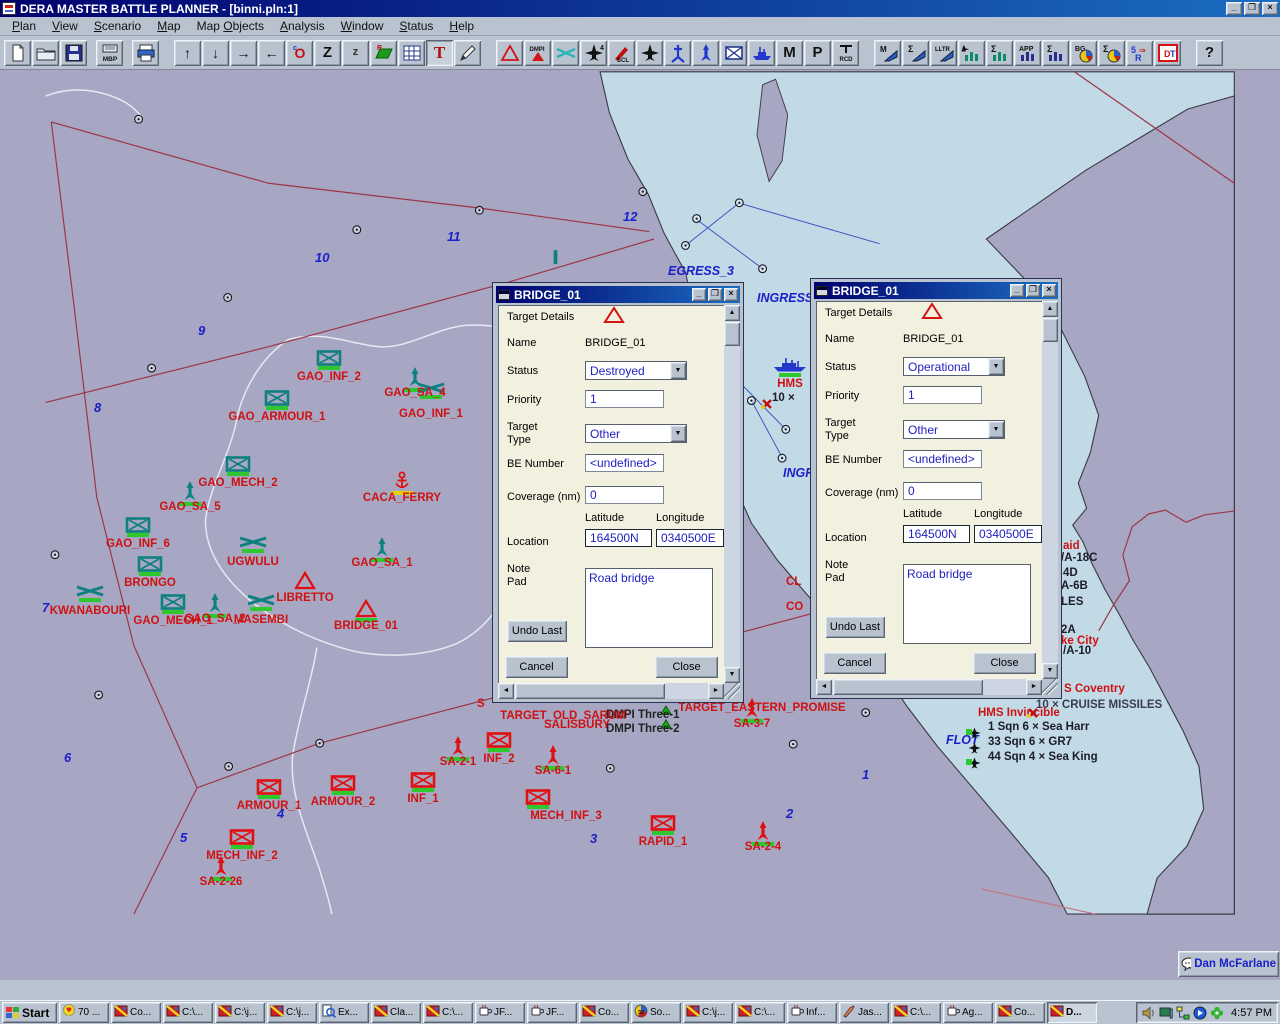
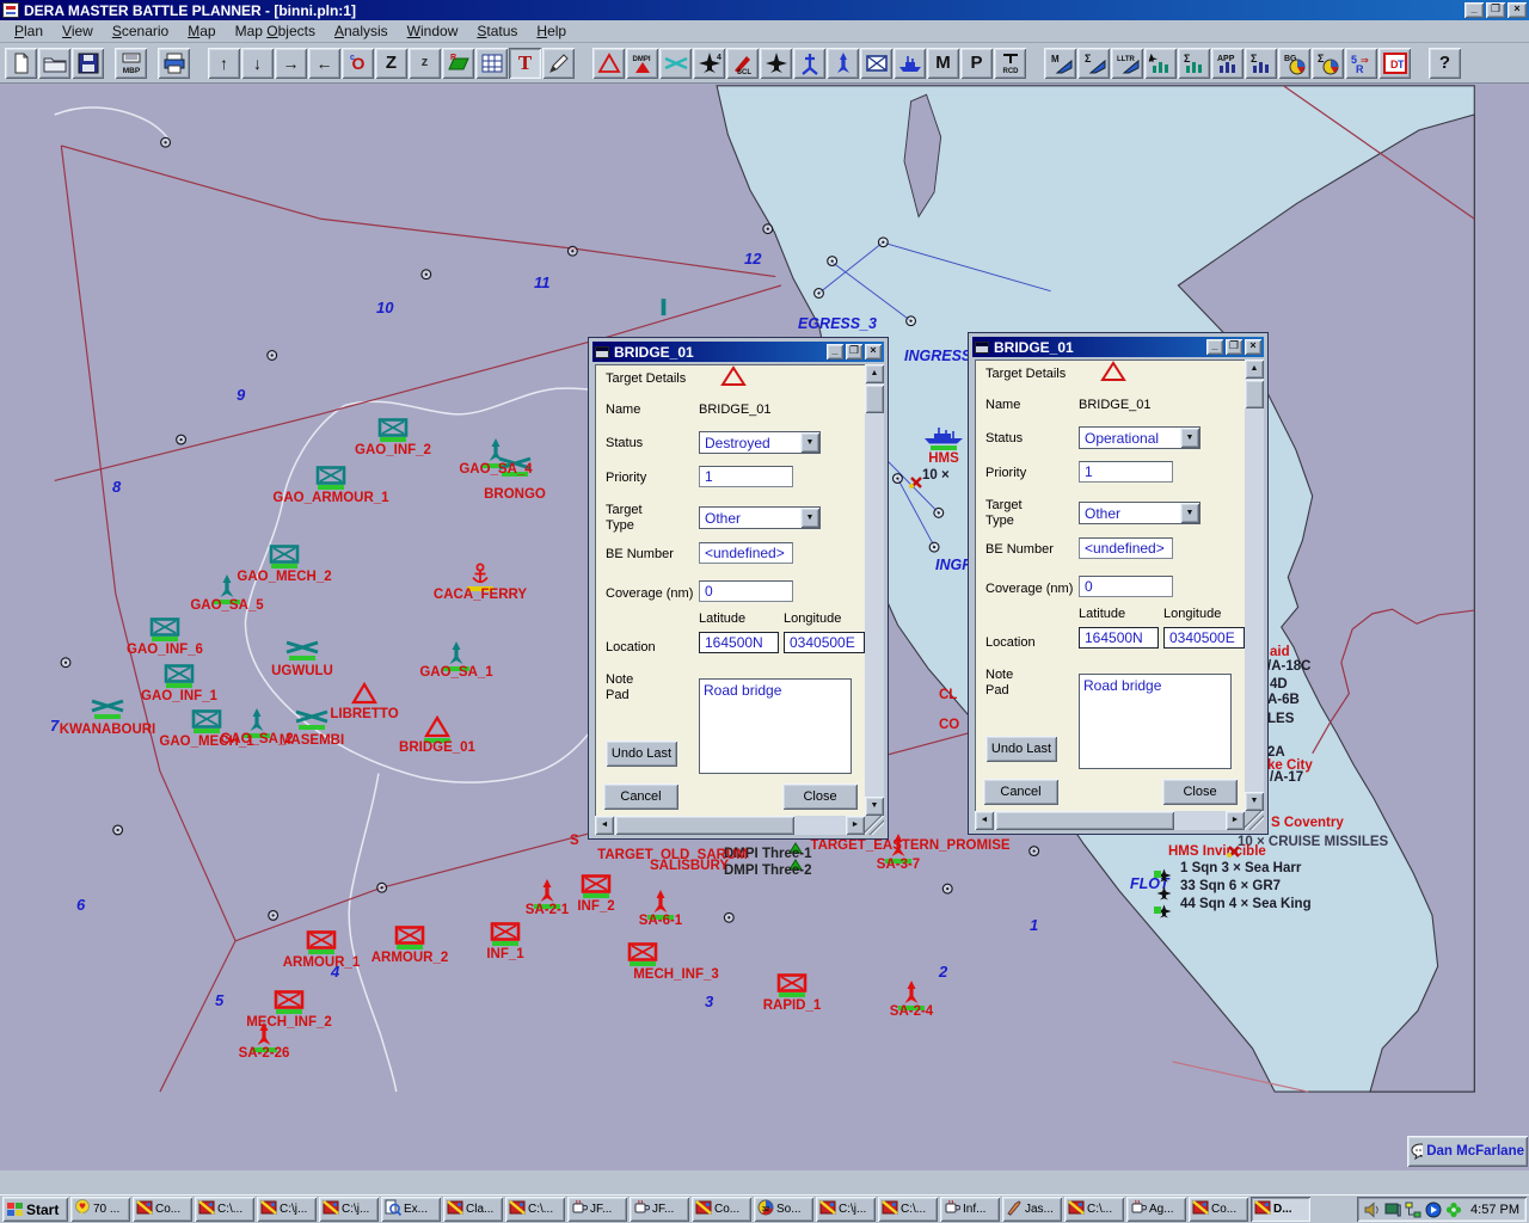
  DERA MASTER BATTLE PLANNER - [binni.pln:1]
  _
  ❐
  ×
  Plan
  View
  Scenario
  Map
  Map Objects
  Analysis
  Window
  Status
  Help
  ↑
  ↓
  →
  ←
  O
  Z
  z
  T
  M
  P
  M
  Σ
  Σ
  Σ
  Σ
  5
  ⇒
  R
  D
  T
  ?
  GAO_INF_2
  GAO_ARMOUR_1
  GAO_SA_4
- GAO_INF_1
+ BRONGO
  GAO_MECH_2
  GAO_SA_5
  CACA_FERRY
  GAO_INF_6
  UGWULU
- BRONGO
+ GAO_INF_1
  GAO_SA_1
  KWANABOURI
  LIBRETTO
  GAO_MECH_1
  GAO_SA_2
  MASEMBI
  BRIDGE_01
  SA-2-1
  INF_2
  SA-6-1
  ARMOUR_1
  ARMOUR_2
  INF_1
  MECH_INF_3
  MECH_INF_2
  SA-2-26
  RAPID_1
  SA-2-4
  SA-3-7
  HMS
  DMPI Three-1
  DMPI Three-2
  TARGET_OLD_SARUM
  SALISBURY
  TARGET_EASTERN_PROMISE
  EGRESS_3
  INGRES
  10 ×
  S
  CL
  CO
  S Coventry
  10 × CRUISE MISSILES
  HMS Invincible
- 1 Sqn 6 × Sea Harr
+ 1 Sqn 3 × Sea Harr
  FLOT
  33 Sqn 6 × GR7
  44 Sqn 4 × Sea King
  aid
  /A-18C
  4D
  A-6B
  LES
  2A
  ke City
- /A-10
+ /A-17
  12
  11
  10
  9
  8
  7
  6
  5
  4
  3
  2
  1
  BRIDGE_01
  _
  ❐
  ×
  Target Details
  Name
  BRIDGE_01
  Status
  Destroyed
  Priority
  1
  Target Type
  Other
  BE Number
  <undefined>
  Coverage (nm)
  0
  Latitude
  Longitude
  Location
  164500N
  0340500E
  Note Pad
  Road bridge
  Undo Last
  Cancel
  Close
  BRIDGE_01
  _
  ❐
  ×
  Target Details
  Name
  BRIDGE_01
  Status
  Operational
  Priority
  1
  Target Type
  Other
  BE Number
  <undefined>
  Coverage (nm)
  0
  Latitude
  Longitude
  Location
  164500N
  0340500E
  Note Pad
  Road bridge
  Undo Last
  Cancel
  Close
  Dan McFarlane
  Start
  70 ...
  Co...
  C:\...
  C:\j...
  C:\j...
  Ex...
  Cla...
  C:\...
  JF...
  JF...
  Co...
  So...
  C:\j...
  C:\...
  Inf...
  Jas...
  C:\...
  Ag...
  Co...
  D...
  4:57 PM
